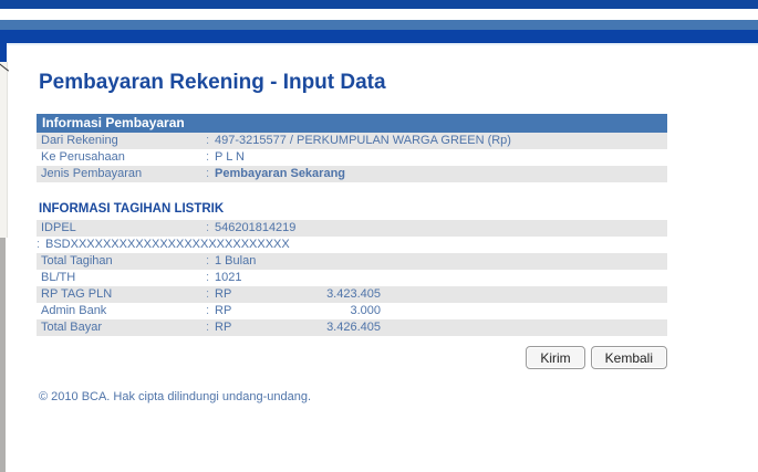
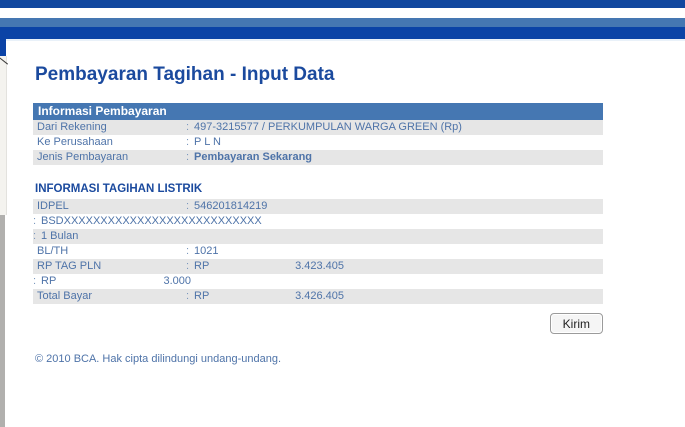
- Pembayaran Rekening - Input Data
+ Pembayaran Tagihan - Input Data
  Informasi Pembayaran
  Dari Rekening
  :
  497-3215577 / PERKUMPULAN WARGA GREEN (Rp)
  Ke Perusahaan
  :
  P L N
  Jenis Pembayaran
  :
  Pembayaran Sekarang
  INFORMASI TAGIHAN LISTRIK
  IDPEL
  :
  546201814219
  :
  BSDXXXXXXXXXXXXXXXXXXXXXXXXXXX
- Total Tagihan
  :
  1 Bulan
  BL/TH
  :
  1021
  RP TAG PLN
  :
  RP
  3.423.405
- Admin Bank
  :
  RP
  3.000
  Total Bayar
  :
  RP
  3.426.405
  Kirim
- Kembali
  © 2010 BCA. Hak cipta dilindungi undang-undang.
